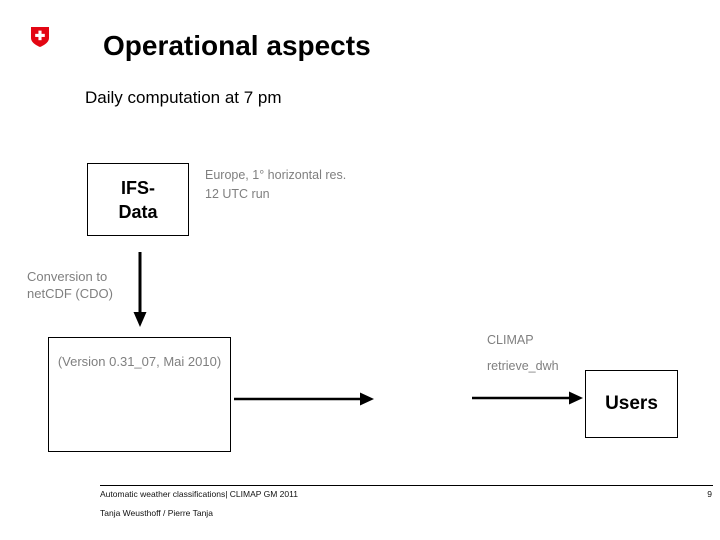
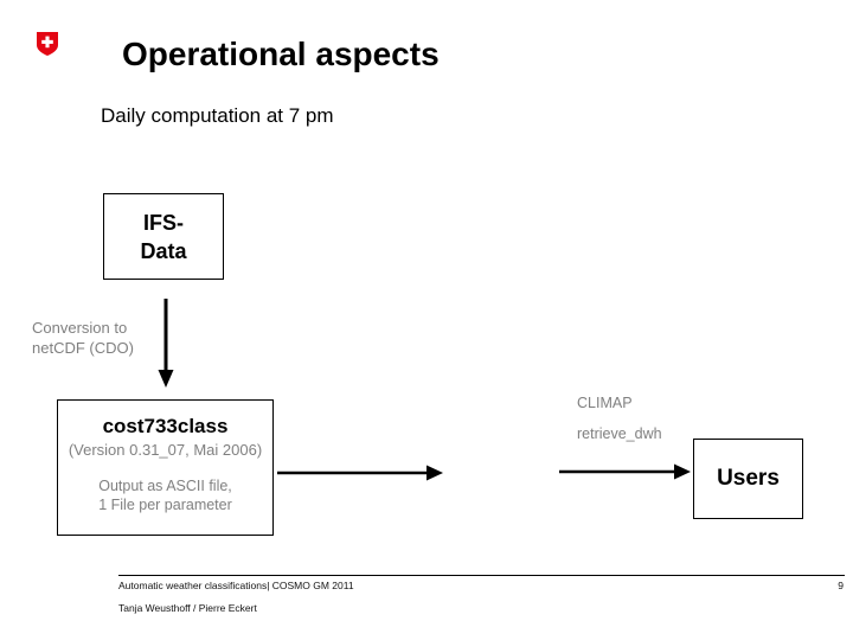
  Operational aspects
  Daily computation at 7 pm
  IFS-
  Data
- Europe, 1° horizontal res.
- 12 UTC run
  Conversion to
  netCDF (CDO)
+ cost733class
- (Version 0.31_07, Mai 2010)
+ (Version 0.31_07, Mai 2006)
+ Output as ASCII file,
+ 1 File per parameter
  CLIMAP
  retrieve_dwh
  Users
- Automatic weather classifications| CLIMAP GM 2011
+ Automatic weather classifications| COSMO GM 2011
- Tanja Weusthoff / Pierre Tanja
+ Tanja Weusthoff / Pierre Eckert
  9
